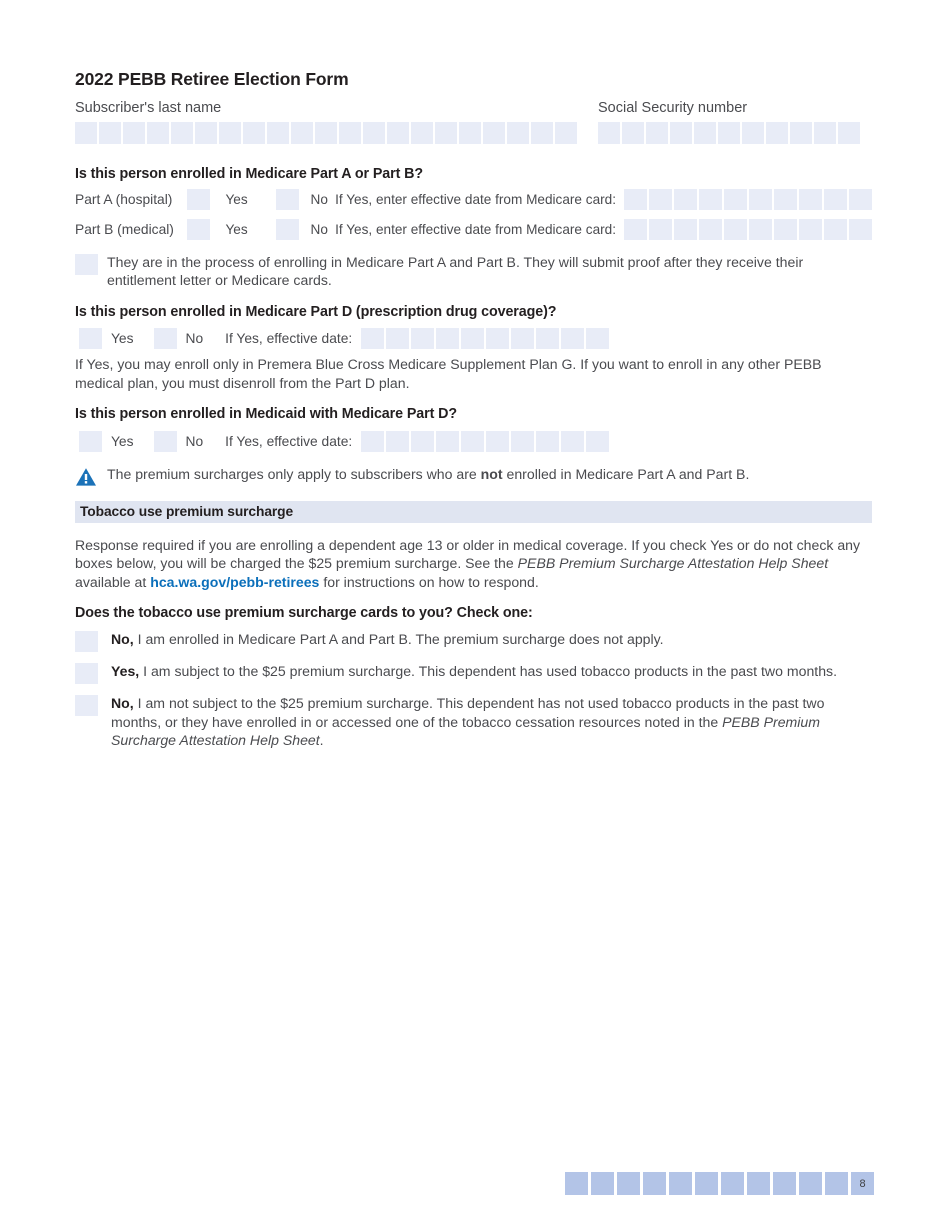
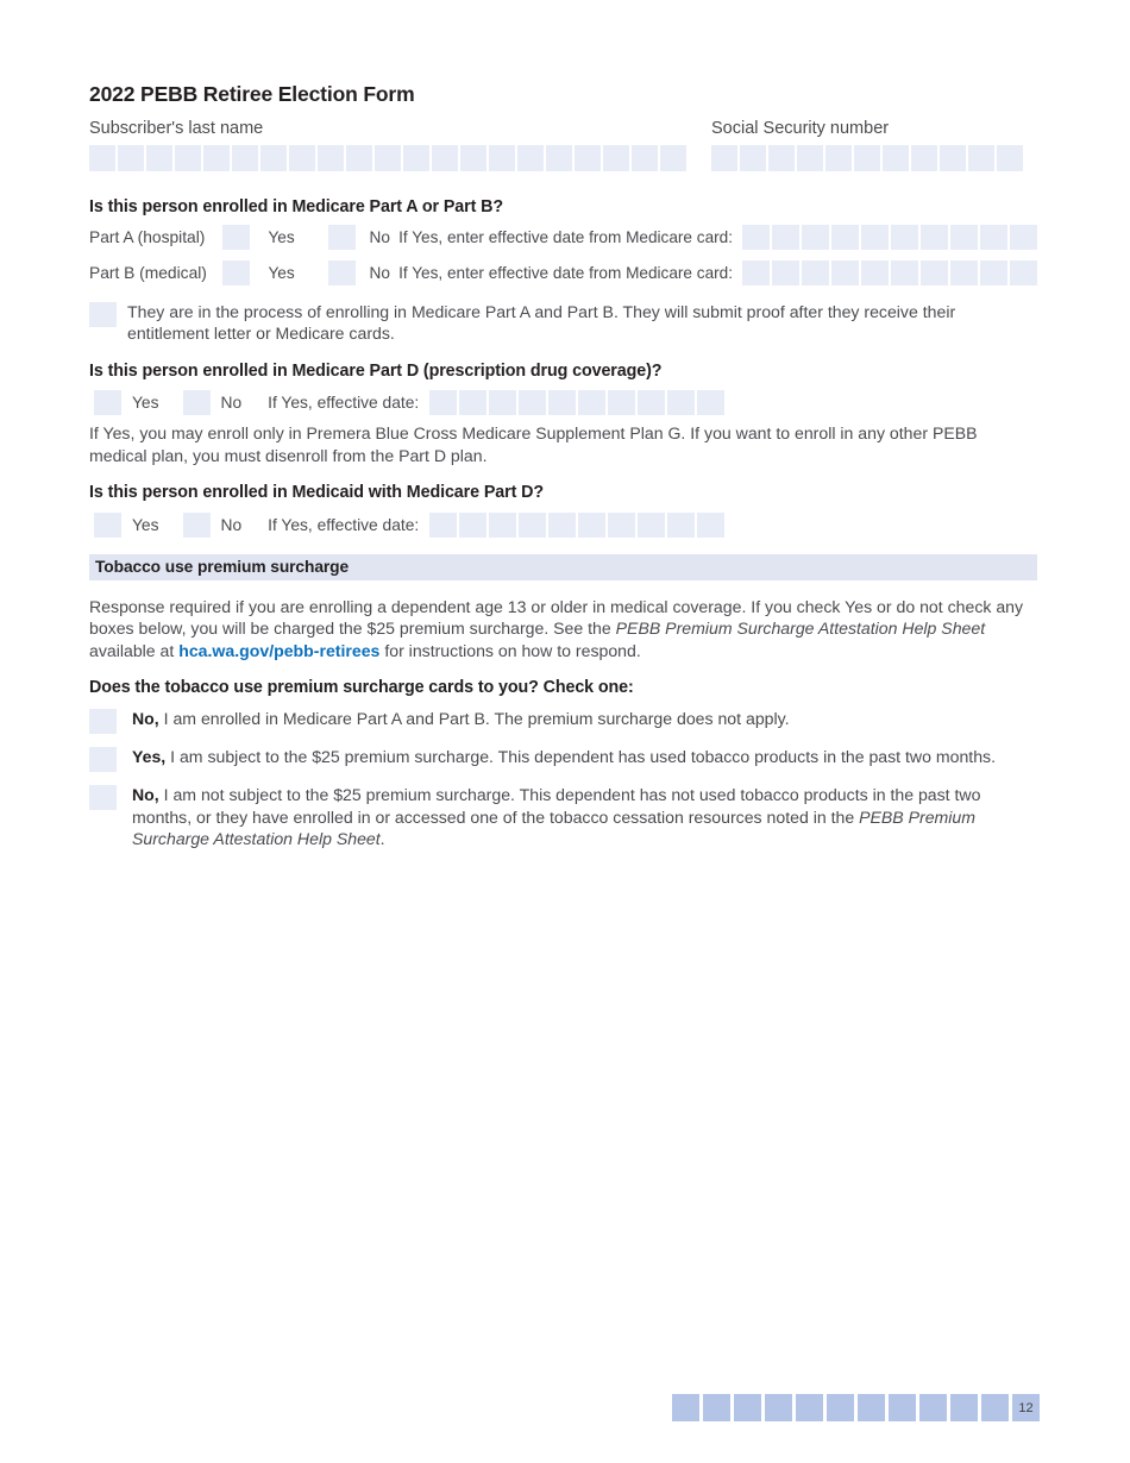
  2022 PEBB Retiree Election Form
  Subscriber's last name
  Social Security number
  Is this person enrolled in Medicare Part A or Part B?
  Part A (hospital)
  Yes
  No
  If Yes, enter effective date from Medicare card:
  Part B (medical)
  Yes
  No
  If Yes, enter effective date from Medicare card:
  They are in the process of enrolling in Medicare Part A and Part B. They will submit proof after they receive their entitlement letter or Medicare cards.
  Is this person enrolled in Medicare Part D (prescription drug coverage)?
  Yes
  No
  If Yes, effective date:
  If Yes, you may enroll only in Premera Blue Cross Medicare Supplement Plan G. If you want to enroll in any other PEBB medical plan, you must disenroll from the Part D plan.
  Is this person enrolled in Medicaid with Medicare Part D?
  Yes
  No
  If Yes, effective date:
- The premium surcharges only apply to subscribers who are not enrolled in Medicare Part A and Part B.
  Tobacco use premium surcharge
  Response required if you are enrolling a dependent age 13 or older in medical coverage. If you check Yes or do not check any boxes below, you will be charged the $25 premium surcharge. See the PEBB Premium Surcharge Attestation Help Sheet available at hca.wa.gov/pebb-retirees for instructions on how to respond.
  Does the tobacco use premium surcharge cards to you? Check one:
  No, I am enrolled in Medicare Part A and Part B. The premium surcharge does not apply.
  Yes, I am subject to the $25 premium surcharge. This dependent has used tobacco products in the past two months.
  No, I am not subject to the $25 premium surcharge. This dependent has not used tobacco products in the past two months, or they have enrolled in or accessed one of the tobacco cessation resources noted in the PEBB Premium Surcharge Attestation Help Sheet.
- 8
+ 12
